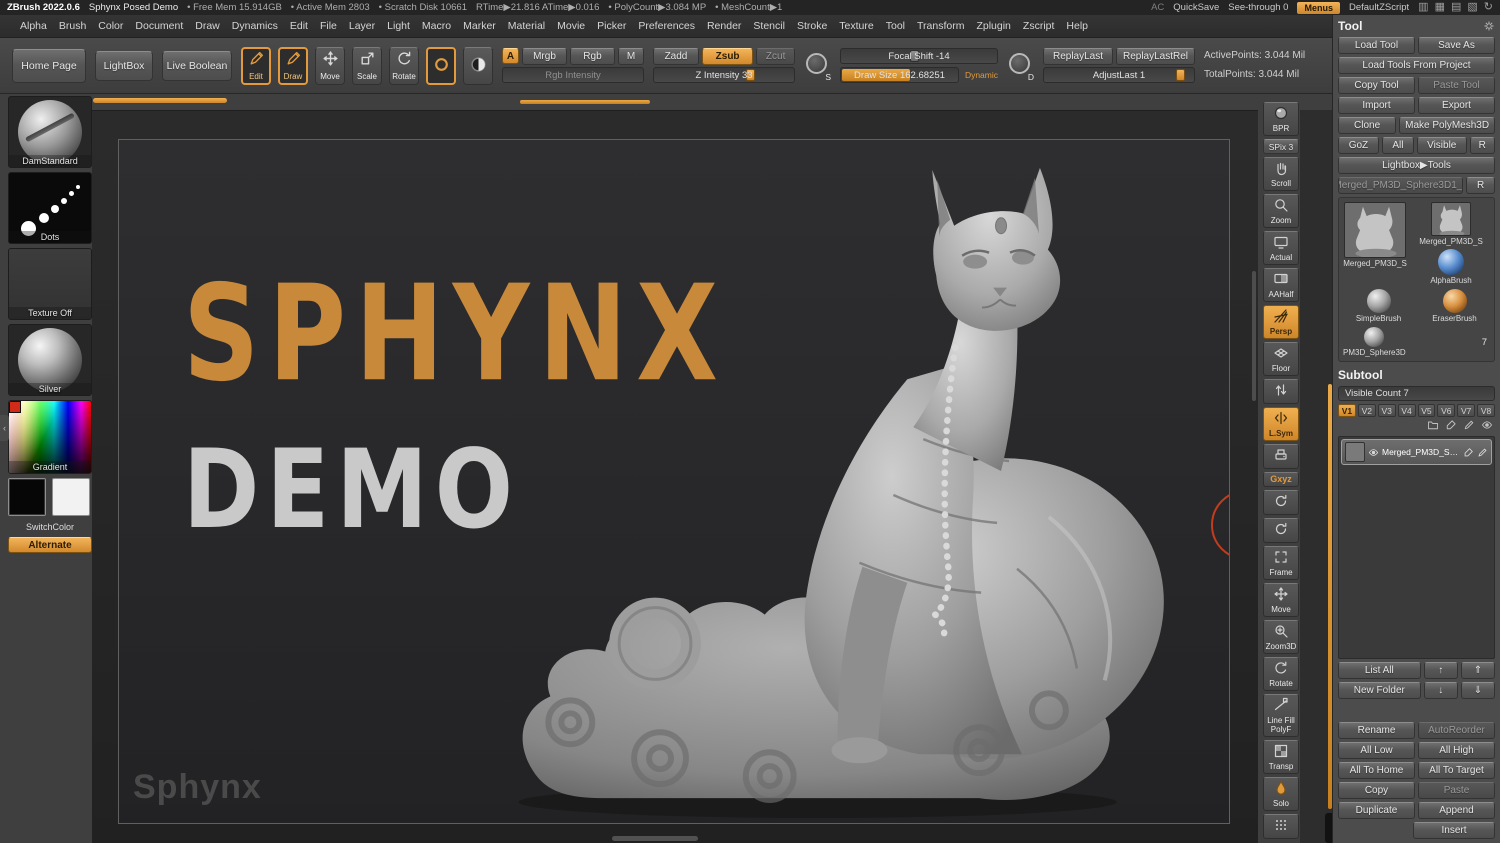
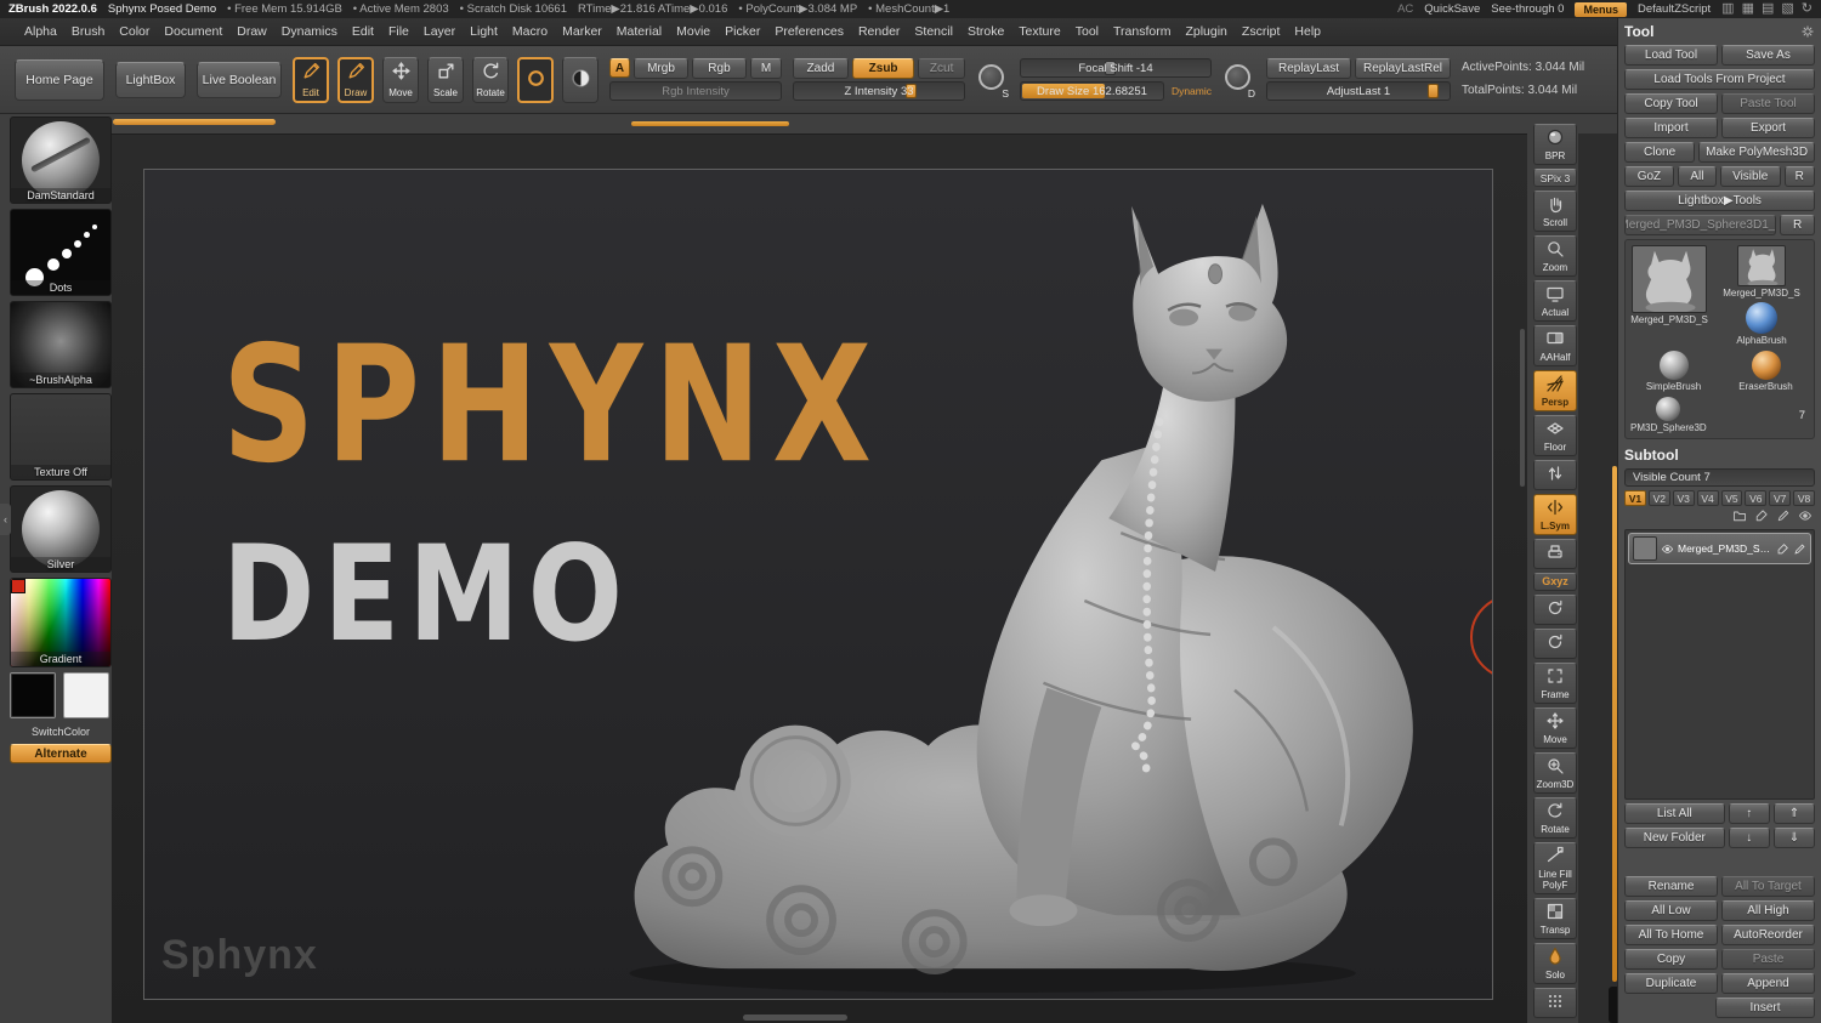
  ZBrush 2022.0.6
  Sphynx Posed Demo
  • Free Mem 15.914GB
  • Active Mem 2803
  • Scratch Disk 10661
  RTime▶21.816 ATime▶0.016
  • PolyCount▶3.084 MP
  • MeshCount▶1
  AC
  QuickSave
  See-through 0
  Menus
  DefaultZScript
  ▥
  ▦
  ▤
  ▧
  ↻
  Alpha
  Brush
  Color
  Document
  Draw
  Dynamics
  Edit
  File
  Layer
  Light
  Macro
  Marker
  Material
  Movie
  Picker
  Preferences
  Render
  Stencil
  Stroke
  Texture
  Tool
  Transform
  Zplugin
  Zscript
  Help
  Home Page
  LightBox
  Live Boolean
  Edit
  Draw
  Move
  Scale
  Rotate
  A
  Mrgb
  Rgb
  M
  Rgb Intensity
  Zadd
  Zsub
  Zcut
  Z Intensity 33
  S
  Focal Shift -14
  Draw Size 162.68251
  Dynamic
  D
  ReplayLast
  ReplayLastRel
  AdjustLast 1
  ActivePoints: 3.044 Mil
  TotalPoints: 3.044 Mil
  DamStandard
  Dots
+ ~BrushAlpha
  Texture Off
  Silver
  Gradient
  SwitchColor
  Alternate
  SPHYNX
  DEMO
  Sphynx
  BPR
  SPix 3
  Scroll
  Zoom
  Actual
  AAHalf
  Persp
  Floor
  L.Sym
  Gxyz
  Frame
  Move
  Zoom3D
  Rotate
  Line Fill
  PolyF
  Transp
  Solo
  Tool
  Load Tool
  Save As
  Load Tools From Project
  Copy Tool
  Paste Tool
  Import
  Export
  Clone
  Make PolyMesh3D
  GoZ
  All
  Visible
  R
  Lightbox▶Tools
  Merged_PM3D_Sphere3D1_
  R
  Merged_PM3D_S
  Merged_PM3D_S
  AlphaBrush
  SimpleBrush
  EraserBrush
  PM3D_Sphere3D
  7
  Subtool
  Visible Count 7
  V1
  V2
  V3
  V4
  V5
  V6
  V7
  V8
  List All
  ↑
  ⇑
  New Folder
  ↓
  ⇓
  Rename
- AutoReorder
+ All To Target
  All Low
  All High
  All To Home
- All To Target
+ AutoReorder
  Copy
  Paste
  Duplicate
  Append
  Insert
  ‹
